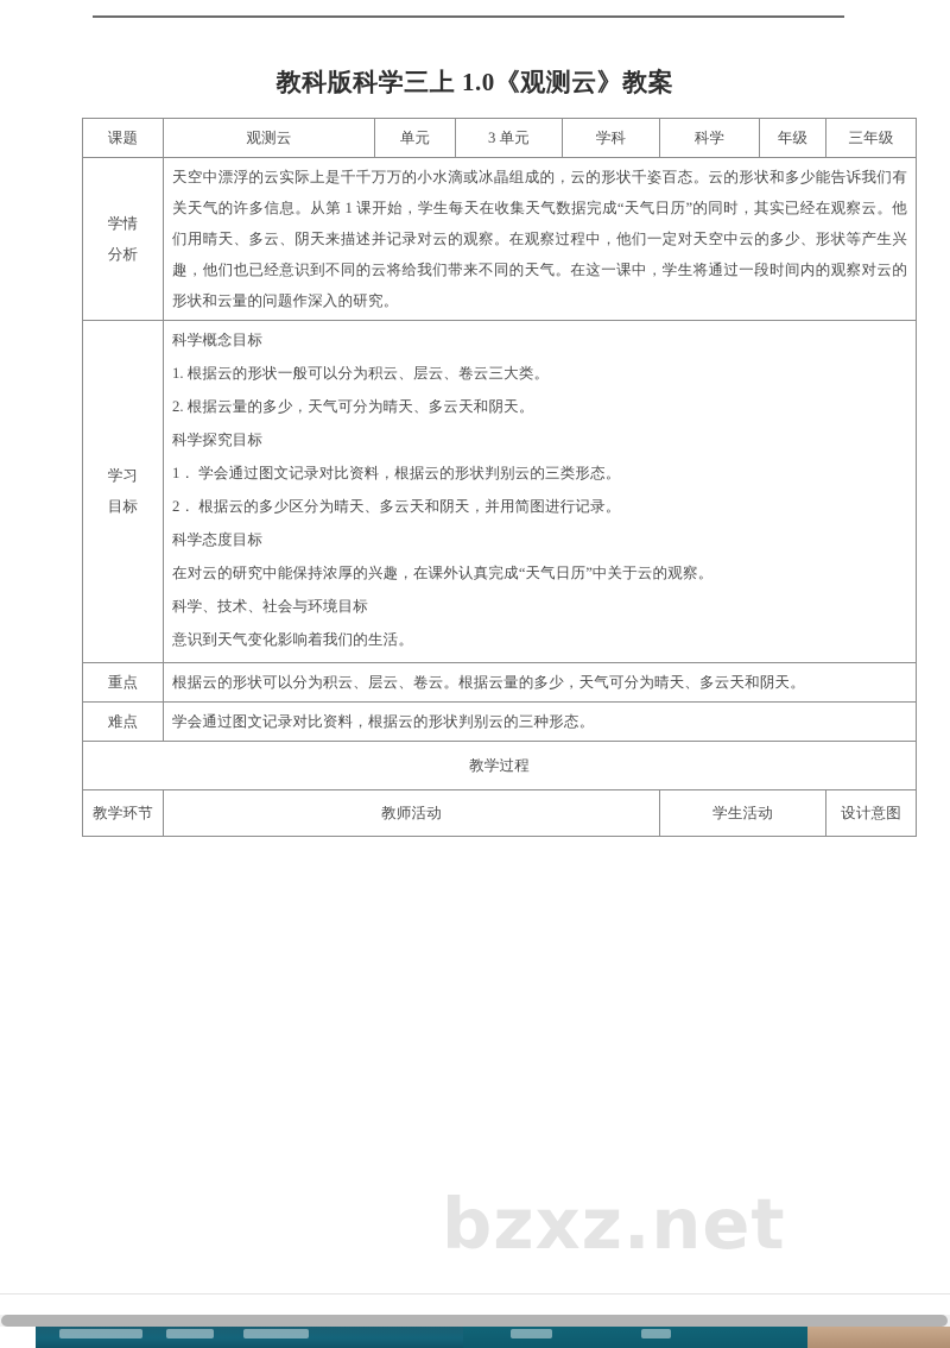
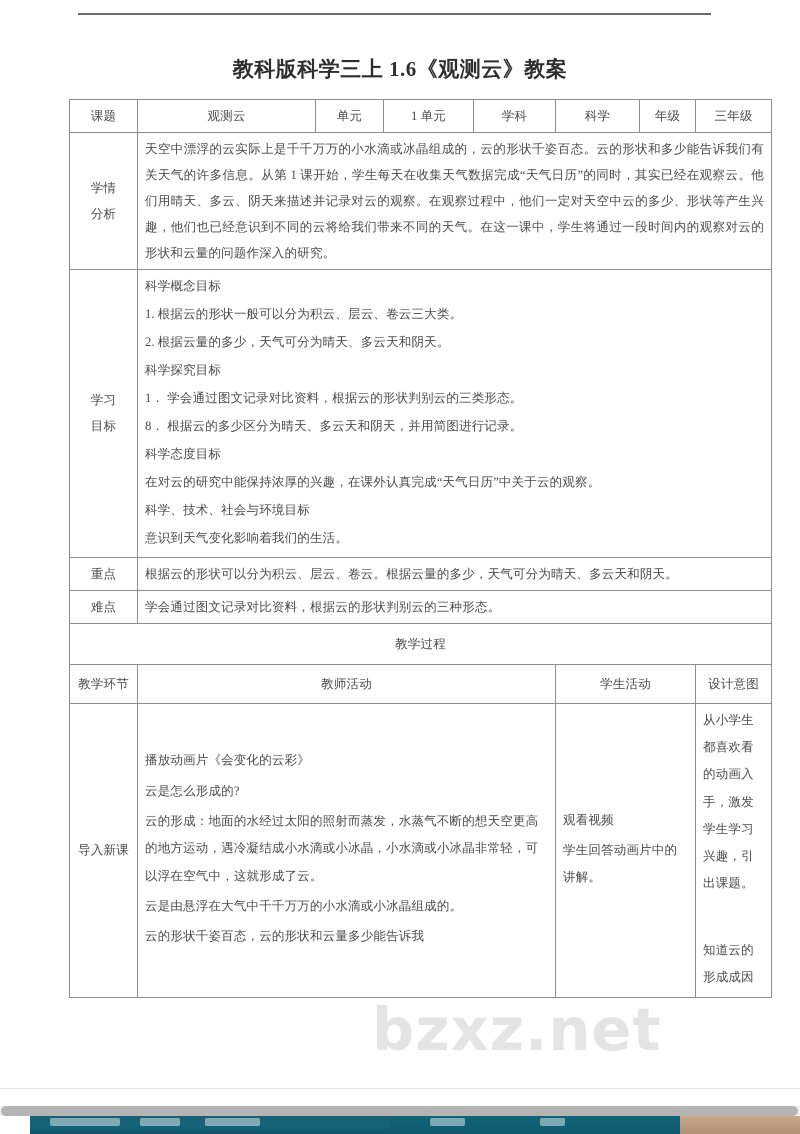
- 教科版科学三上 1.0《观测云》教案
+ 教科版科学三上 1.6《观测云》教案
  bzxz.net
- 课题	观测云	单元	3 单元	学科	科学	年级	三年级
+ 课题	观测云	单元	1 单元	学科	科学	年级	三年级
  学情 分析	天空中漂浮的云实际上是千千万万的小水滴或冰晶组成的，云的形状千姿百态。云的形状和多少能告诉我们有关天气的许多信息。从第 1 课开始，学生每天在收集天气数据完成“天气日历”的同时，其实已经在观察云。他们用晴天、多云、阴天来描述并记录对云的观察。在观察过程中，他们一定对天空中云的多少、形状等产生兴趣，他们也已经意识到不同的云将给我们带来不同的天气。在这一课中，学生将通过一段时间内的观察对云的形状和云量的问题作深入的研究。
- 学习 目标	科学概念目标 1. 根据云的形状一般可以分为积云、层云、卷云三大类。 2. 根据云量的多少，天气可分为晴天、多云天和阴天。 科学探究目标 1． 学会通过图文记录对比资料，根据云的形状判别云的三类形态。 2． 根据云的多少区分为晴天、多云天和阴天，并用简图进行记录。 科学态度目标 在对云的研究中能保持浓厚的兴趣，在课外认真完成“天气日历”中关于云的观察。 科学、技术、社会与环境目标 意识到天气变化影响着我们的生活。
+ 学习 目标	科学概念目标 1. 根据云的形状一般可以分为积云、层云、卷云三大类。 2. 根据云量的多少，天气可分为晴天、多云天和阴天。 科学探究目标 1． 学会通过图文记录对比资料，根据云的形状判别云的三类形态。 8． 根据云的多少区分为晴天、多云天和阴天，并用简图进行记录。 科学态度目标 在对云的研究中能保持浓厚的兴趣，在课外认真完成“天气日历”中关于云的观察。 科学、技术、社会与环境目标 意识到天气变化影响着我们的生活。
  重点	根据云的形状可以分为积云、层云、卷云。根据云量的多少，天气可分为晴天、多云天和阴天。
  难点	学会通过图文记录对比资料，根据云的形状判别云的三种形态。
  教学过程
  教学环节	教师活动	学生活动	设计意图
+ 导入新课	播放动画片《会变化的云彩》 云是怎么形成的? 云的形成：地面的水经过太阳的照射而蒸发，水蒸气不断的想天空更高的地方运动，遇冷凝结成小水滴或小冰晶，小水滴或小冰晶非常轻，可以浮在空气中，这就形成了云。 云是由悬浮在大气中千千万万的小水滴或小冰晶组成的。 云的形状千姿百态，云的形状和云量多少能告诉我	观看视频 学生回答动画片中的讲解。	从小学生都喜欢看的动画入手，激发学生学习兴趣，引出课题。 知道云的形成成因
